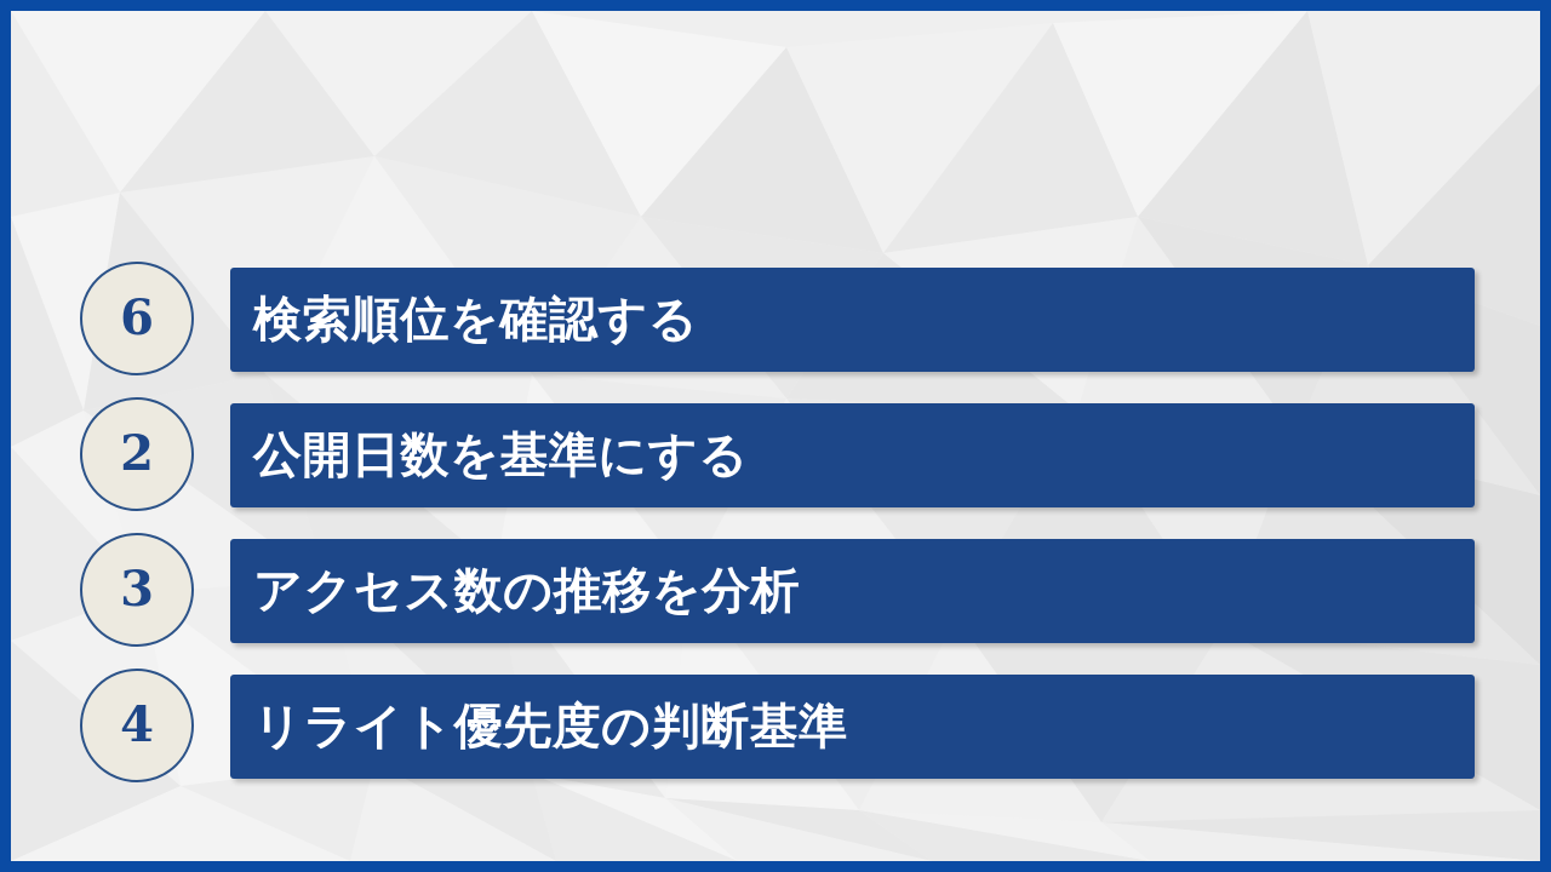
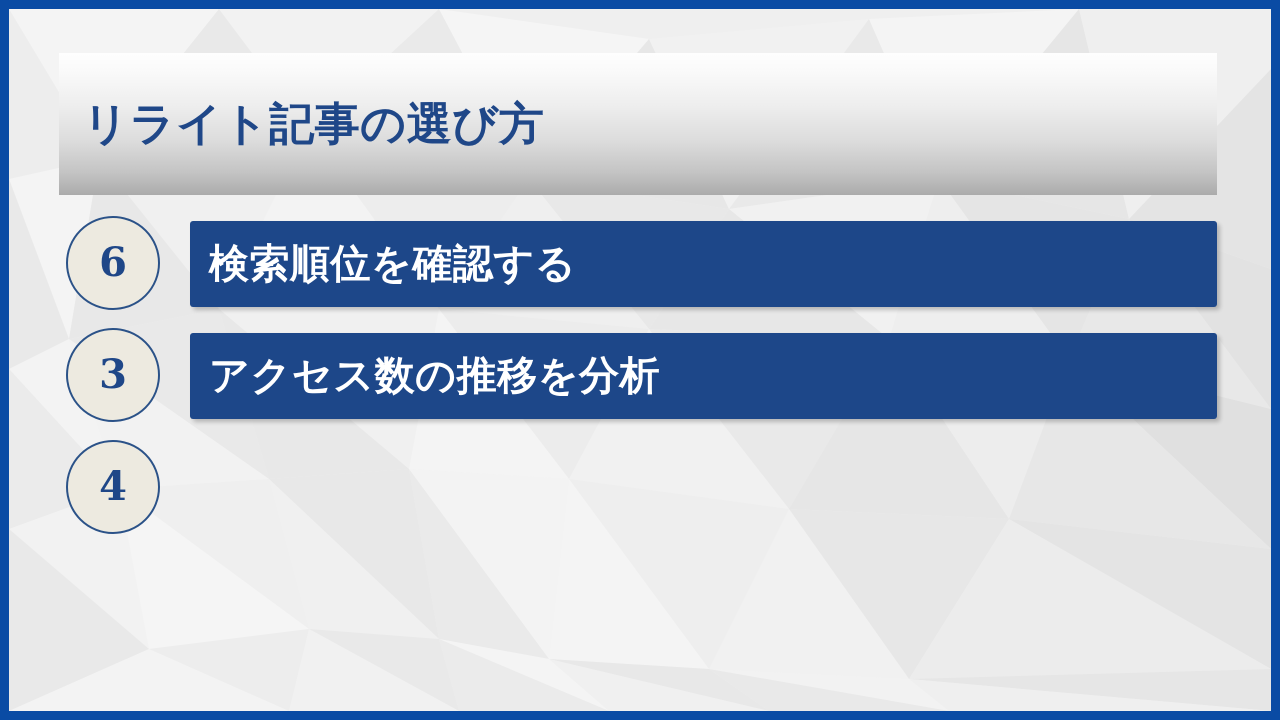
+ リライト記事の選び方
  6
  検索順位を確認する
- 2
- 公開日数を基準にする
  3
  アクセス数の推移を分析
  4
- リライト優先度の判断基準
